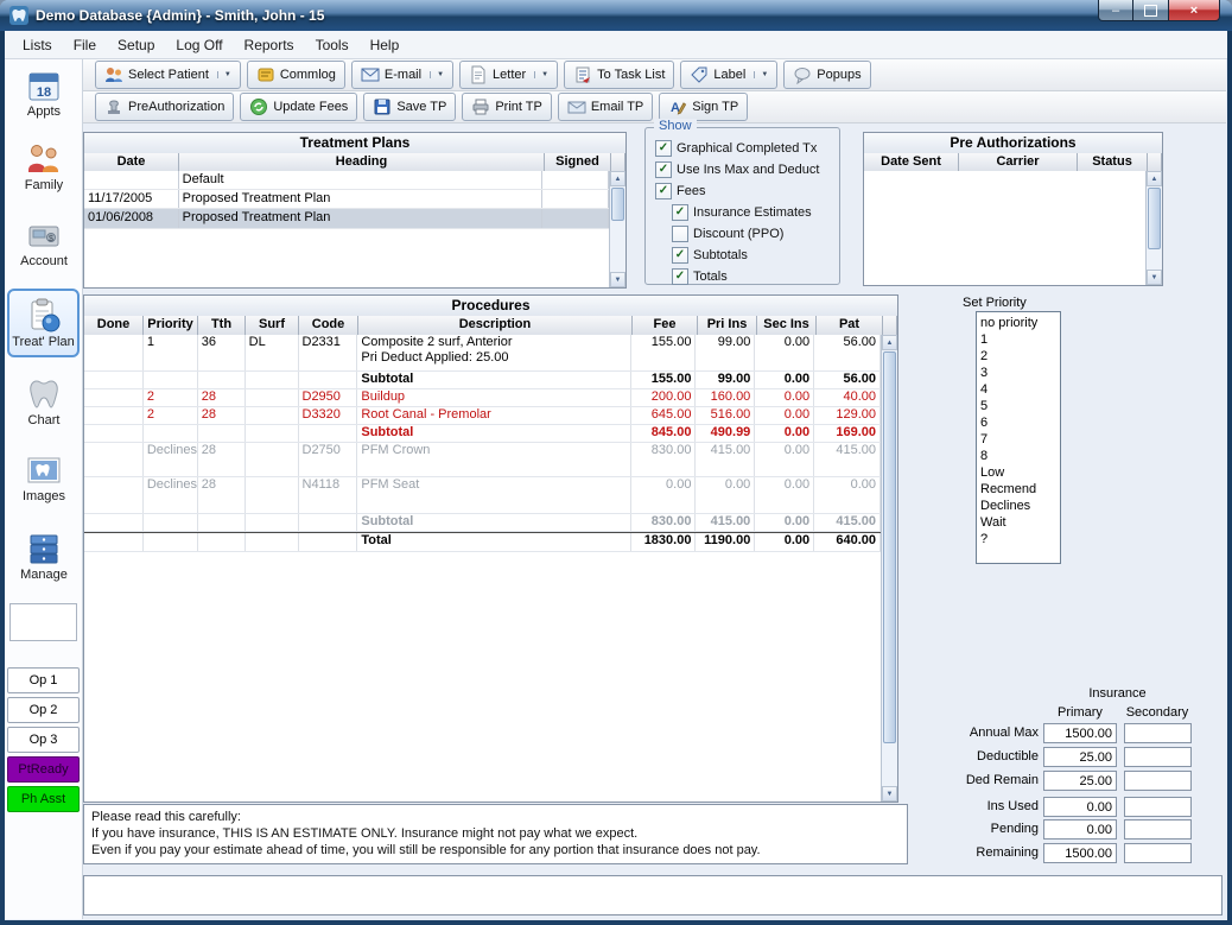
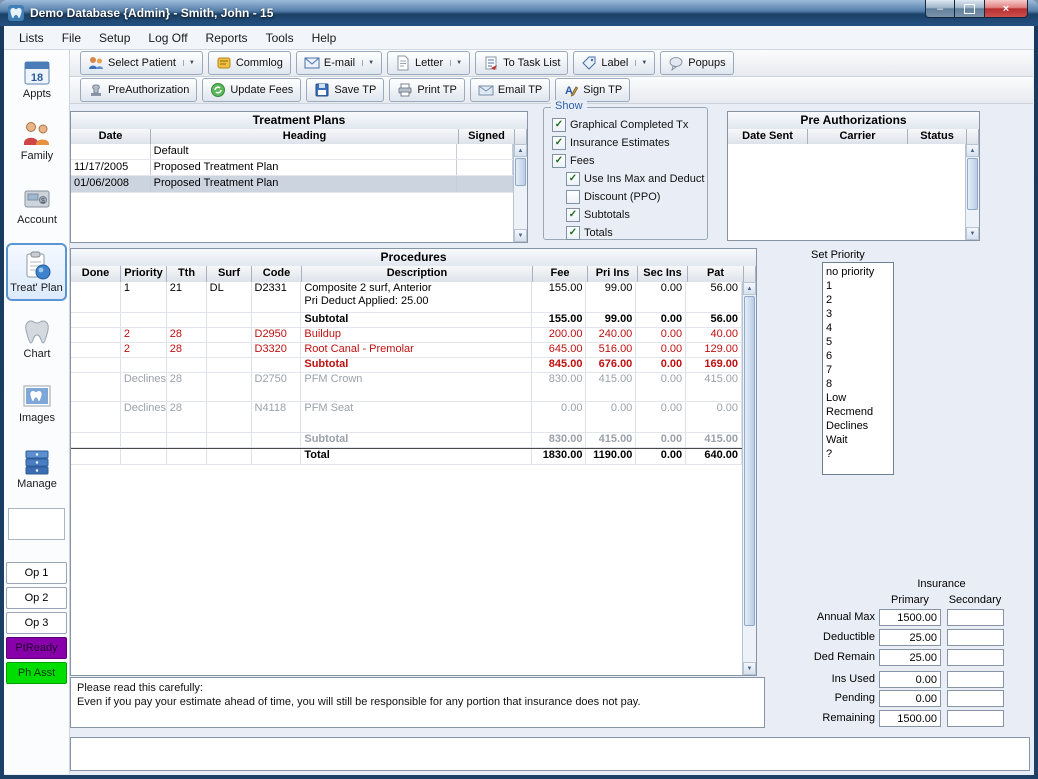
  Demo Database {Admin} - Smith, John - 15
  –
  ×
  Lists
  File
  Setup
  Log Off
  Reports
  Tools
  Help
  18
  Appts
  Family
  Account
  Treat' Plan
  Chart
  Images
  Manage
  Op 1
  Op 2
  Op 3
  PtReady
  Ph Asst
  Select Patient
  Commlog
  E-mail
  Letter
  To Task List
  Label
  Popups
  PreAuthorization
  Update Fees
  Save TP
  Print TP
  Email TP
  A
  Sign TP
  Treatment Plans
  Date
  Heading
  Signed
  Default
  11/17/2005
  Proposed Treatment Plan
  01/06/2008
  Proposed Treatment Plan
  Show
  ✓
  Graphical Completed Tx
  ✓
- Use Ins Max and Deduct
+ Insurance Estimates
  ✓
  Fees
  ✓
- Insurance Estimates
+ Use Ins Max and Deduct
  Discount (PPO)
  ✓
  Subtotals
  ✓
  Totals
  Pre Authorizations
  Date Sent
  Carrier
  Status
  Procedures
  Done
  Priority
  Tth
  Surf
  Code
  Description
  Fee
  Pri Ins
  Sec Ins
  Pat
  1
- 36
+ 21
  DL
  D2331
  Composite 2 surf, Anterior
  Pri Deduct Applied: 25.00
  155.00
  99.00
  0.00
  56.00
  Subtotal
  155.00
  99.00
  0.00
  56.00
  2
  28
  D2950
  Buildup
  200.00
- 160.00
+ 240.00
  0.00
  40.00
  2
  28
  D3320
  Root Canal - Premolar
  645.00
  516.00
  0.00
  129.00
  Subtotal
  845.00
- 490.99
+ 676.00
  0.00
  169.00
  Declines
  28
  D2750
  PFM Crown
  830.00
  415.00
  0.00
  415.00
  Declines
  28
  N4118
  PFM Seat
  0.00
  0.00
  0.00
  0.00
  Subtotal
  830.00
  415.00
  0.00
  415.00
  Total
  1830.00
  1190.00
  0.00
  640.00
  Set Priority
  no priority
  1
  2
  3
  4
  5
  6
  7
  8
  Low
  Recmend
  Declines
  Wait
  ?
  Insurance
  Primary
  Secondary
  Annual Max
  1500.00
  Deductible
  25.00
  Ded Remain
  25.00
  Ins Used
  0.00
  Pending
  0.00
  Remaining
  1500.00
  Please read this carefully:
- If you have insurance, THIS IS AN ESTIMATE ONLY. Insurance might not pay what we expect.
  Even if you pay your estimate ahead of time, you will still be responsible for any portion that insurance does not pay.
